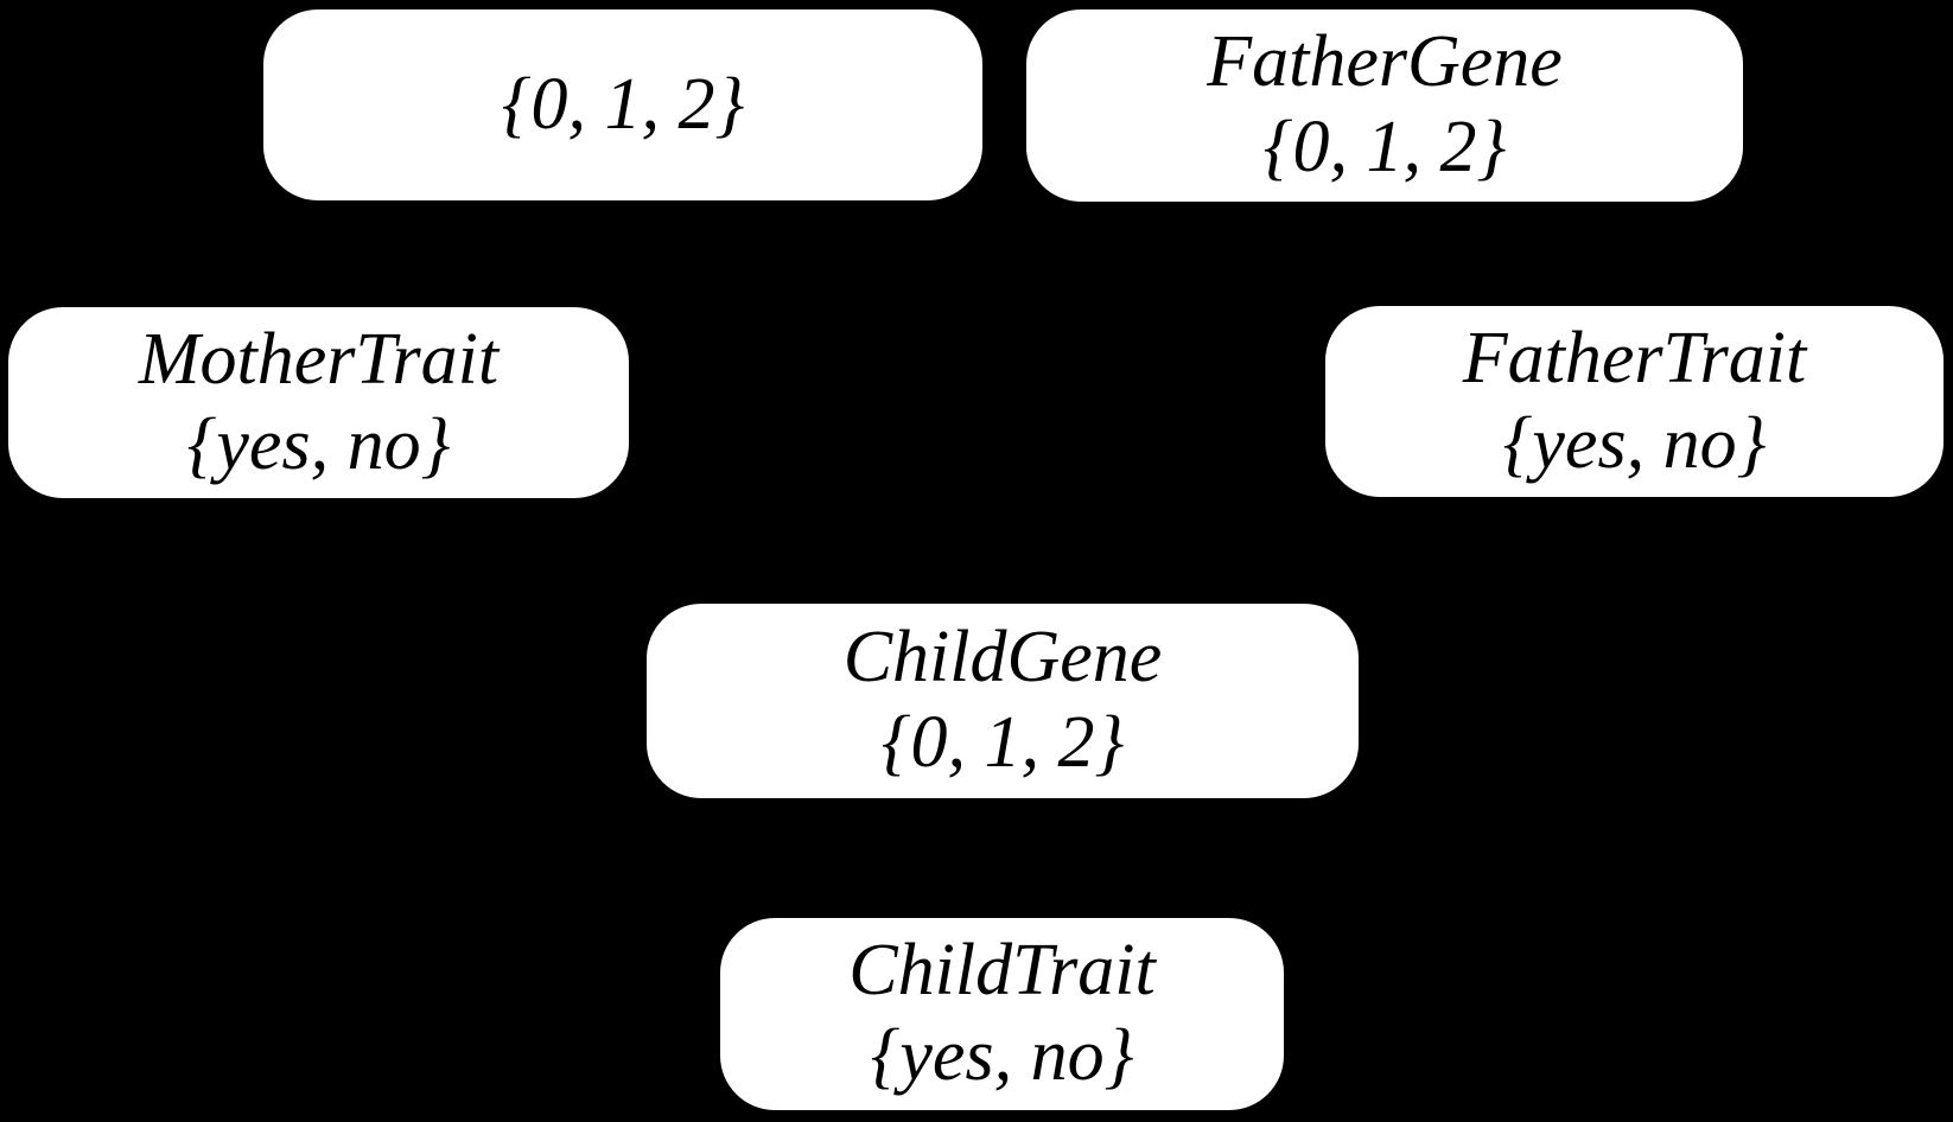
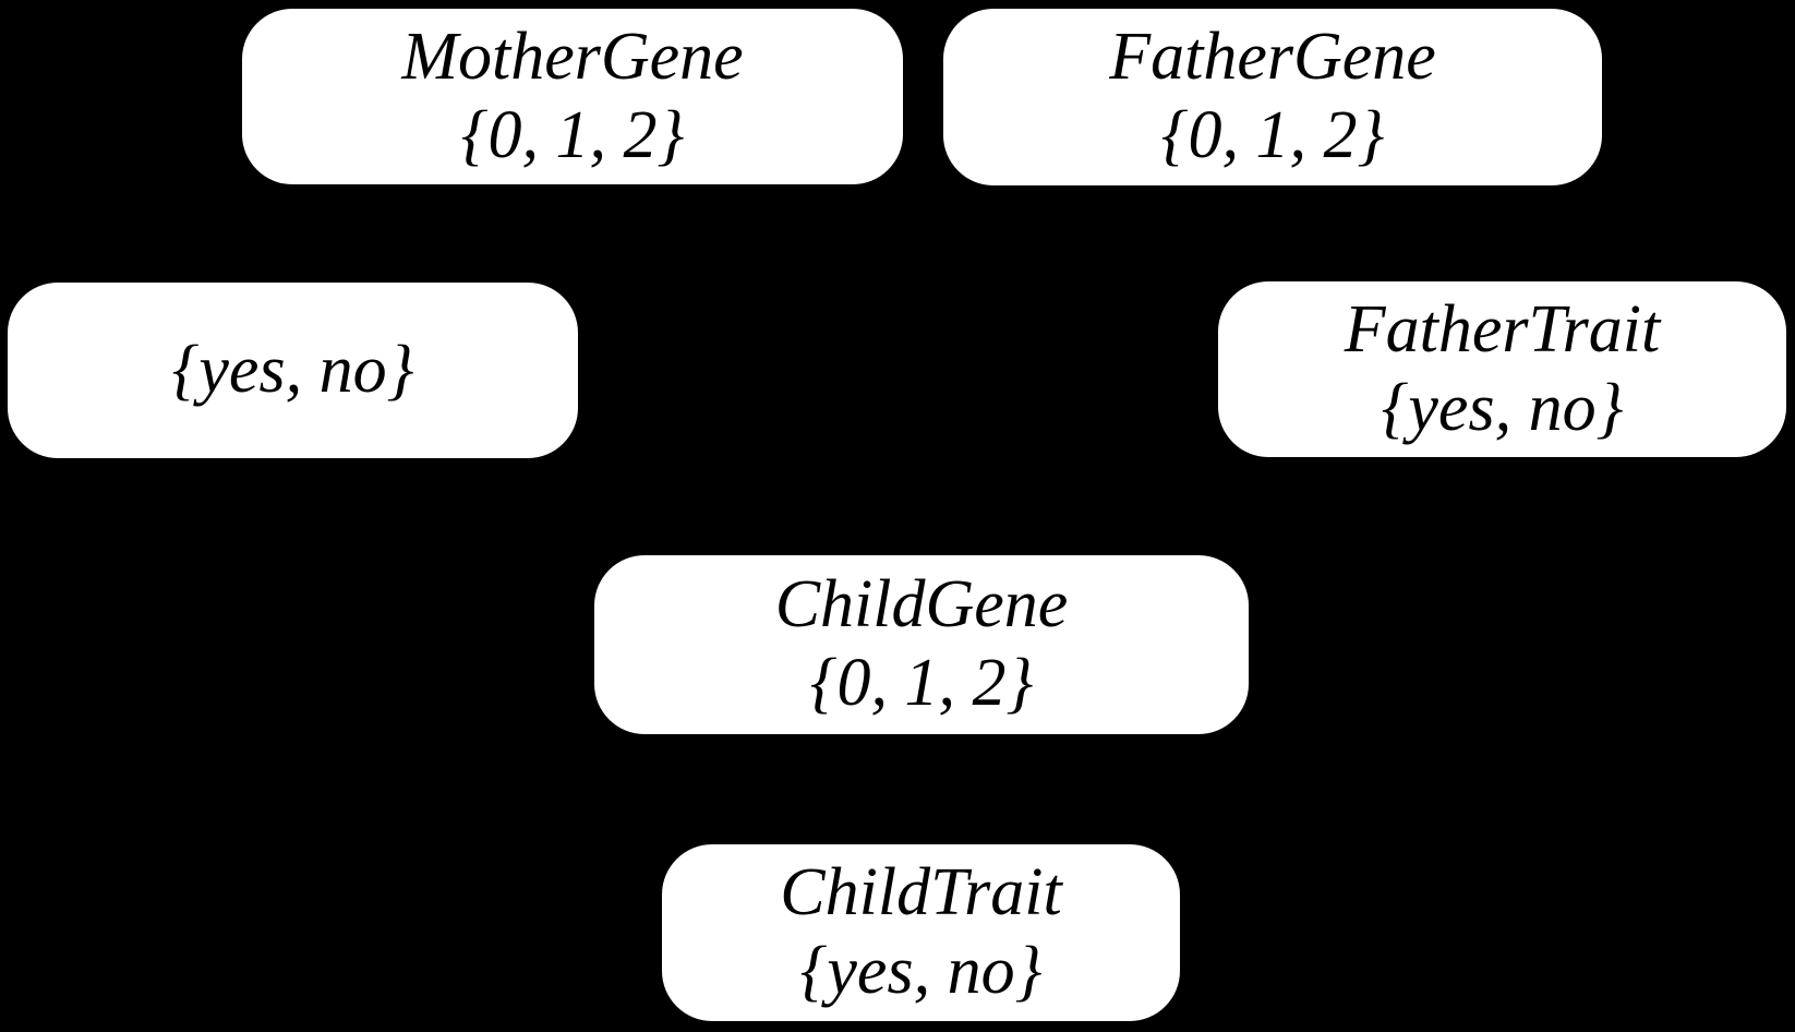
+ MotherGene
  {0, 1, 2}
  FatherGene
  {0, 1, 2}
- MotherTrait
  {yes, no}
  FatherTrait
  {yes, no}
  ChildGene
  {0, 1, 2}
  ChildTrait
  {yes, no}
